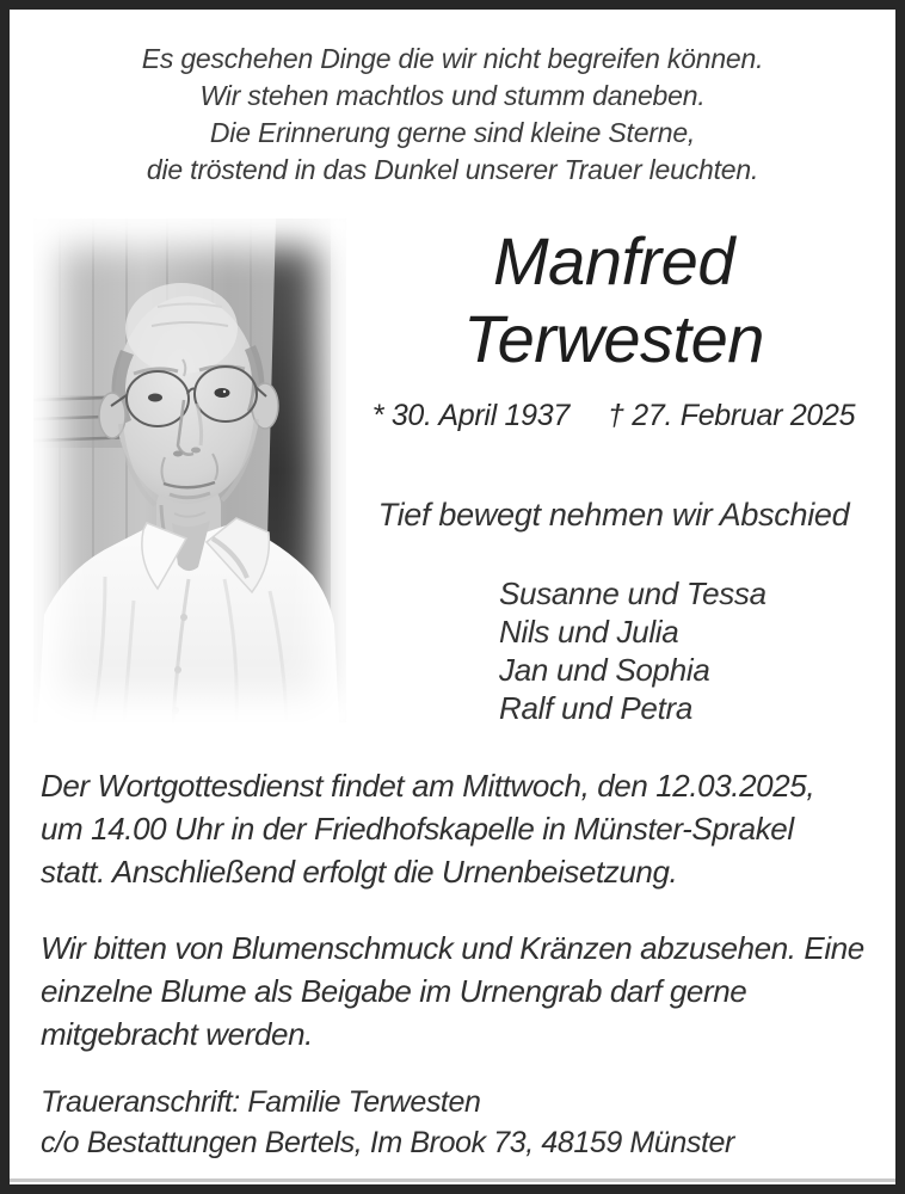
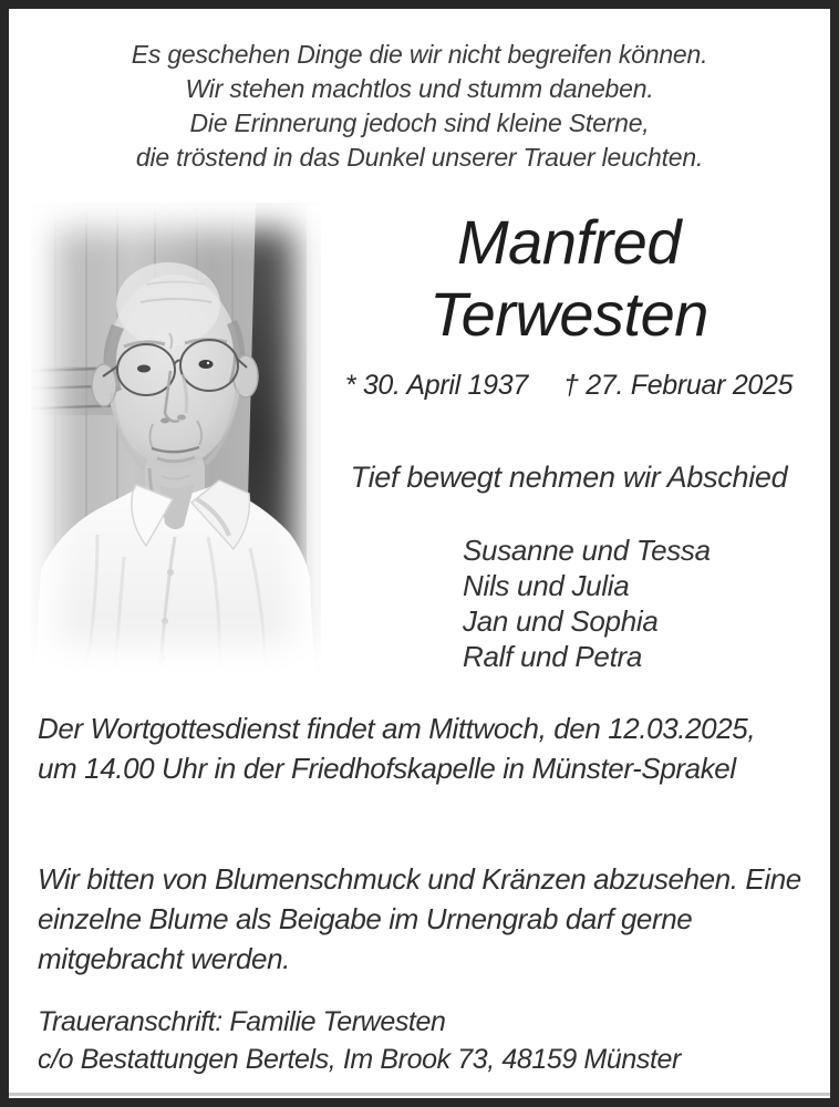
  Es geschehen Dinge die wir nicht begreifen können.
  Wir stehen machtlos und stumm daneben.
- Die Erinnerung gerne sind kleine Sterne,
+ Die Erinnerung jedoch sind kleine Sterne,
  die tröstend in das Dunkel unserer Trauer leuchten.
  Manfred
  Terwesten
  * 30. April 1937
  † 27. Februar 2025
  Tief bewegt nehmen wir Abschied
  Susanne und Tessa
  Nils und Julia
  Jan und Sophia
  Ralf und Petra
  Der Wortgottesdienst findet am Mittwoch, den 12.03.2025,
  um 14.00 Uhr in der Friedhofskapelle in Münster-Sprakel
- statt. Anschließend erfolgt die Urnenbeisetzung.
  Wir bitten von Blumenschmuck und Kränzen abzusehen. Eine
  einzelne Blume als Beigabe im Urnengrab darf gerne
  mitgebracht werden.
  Traueranschrift: Familie Terwesten
  c/o Bestattungen Bertels, Im Brook 73, 48159 Münster
